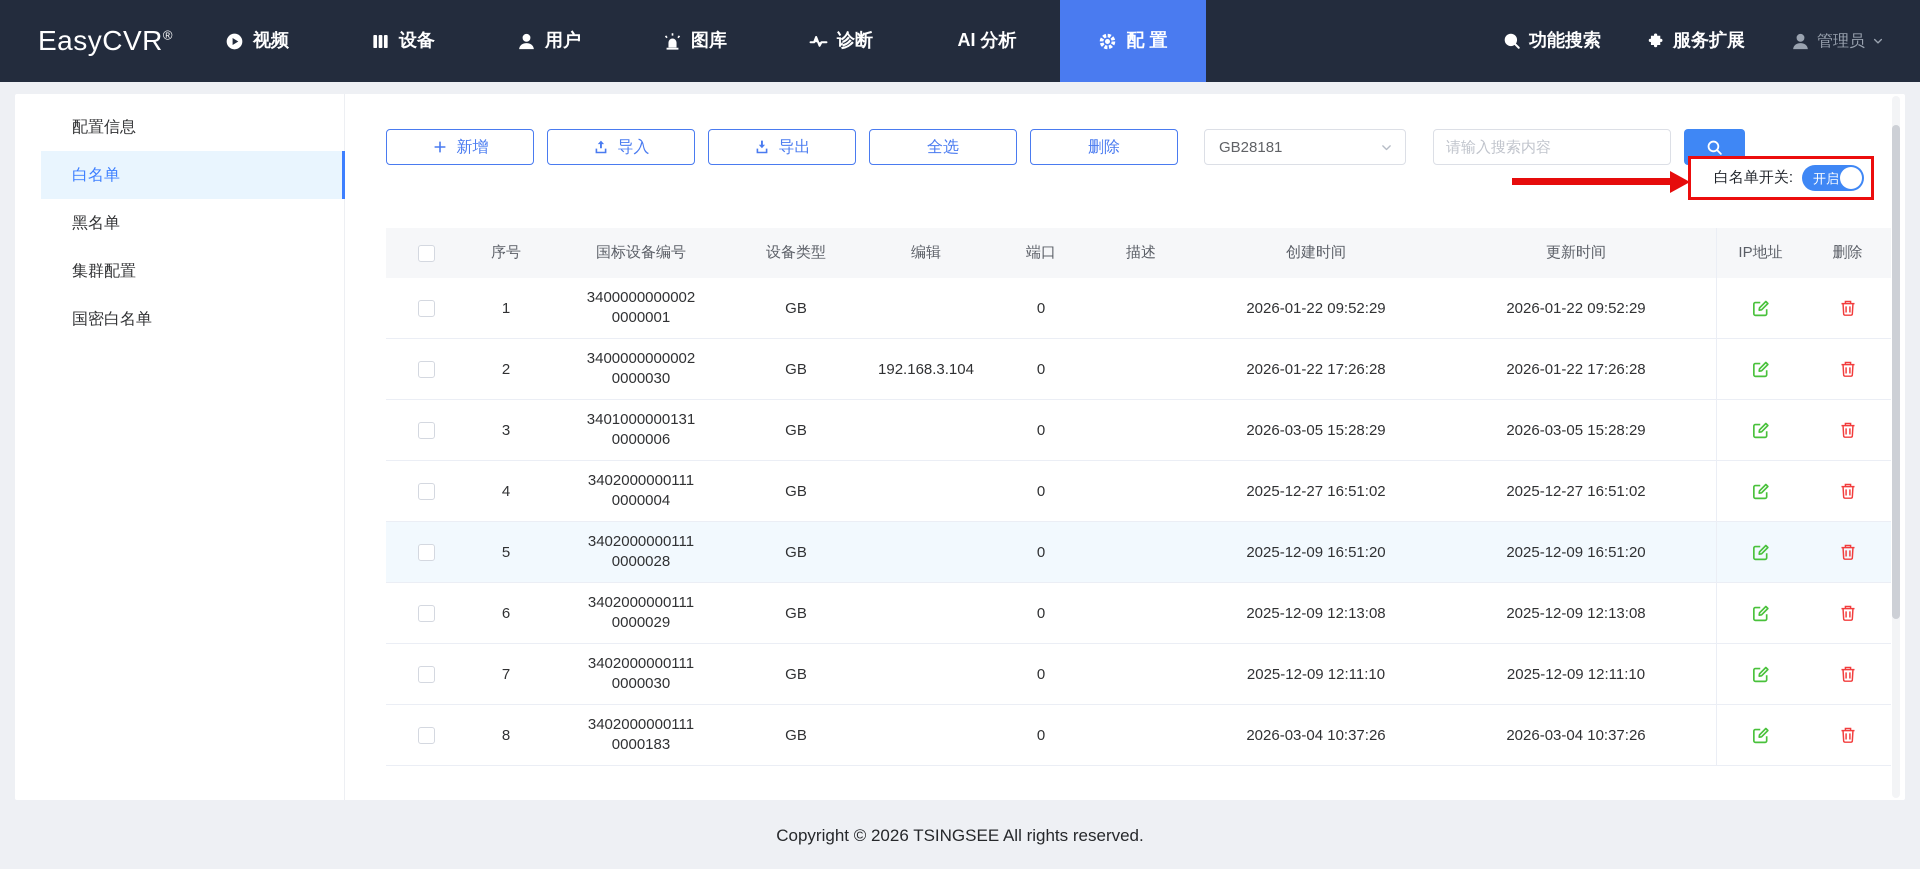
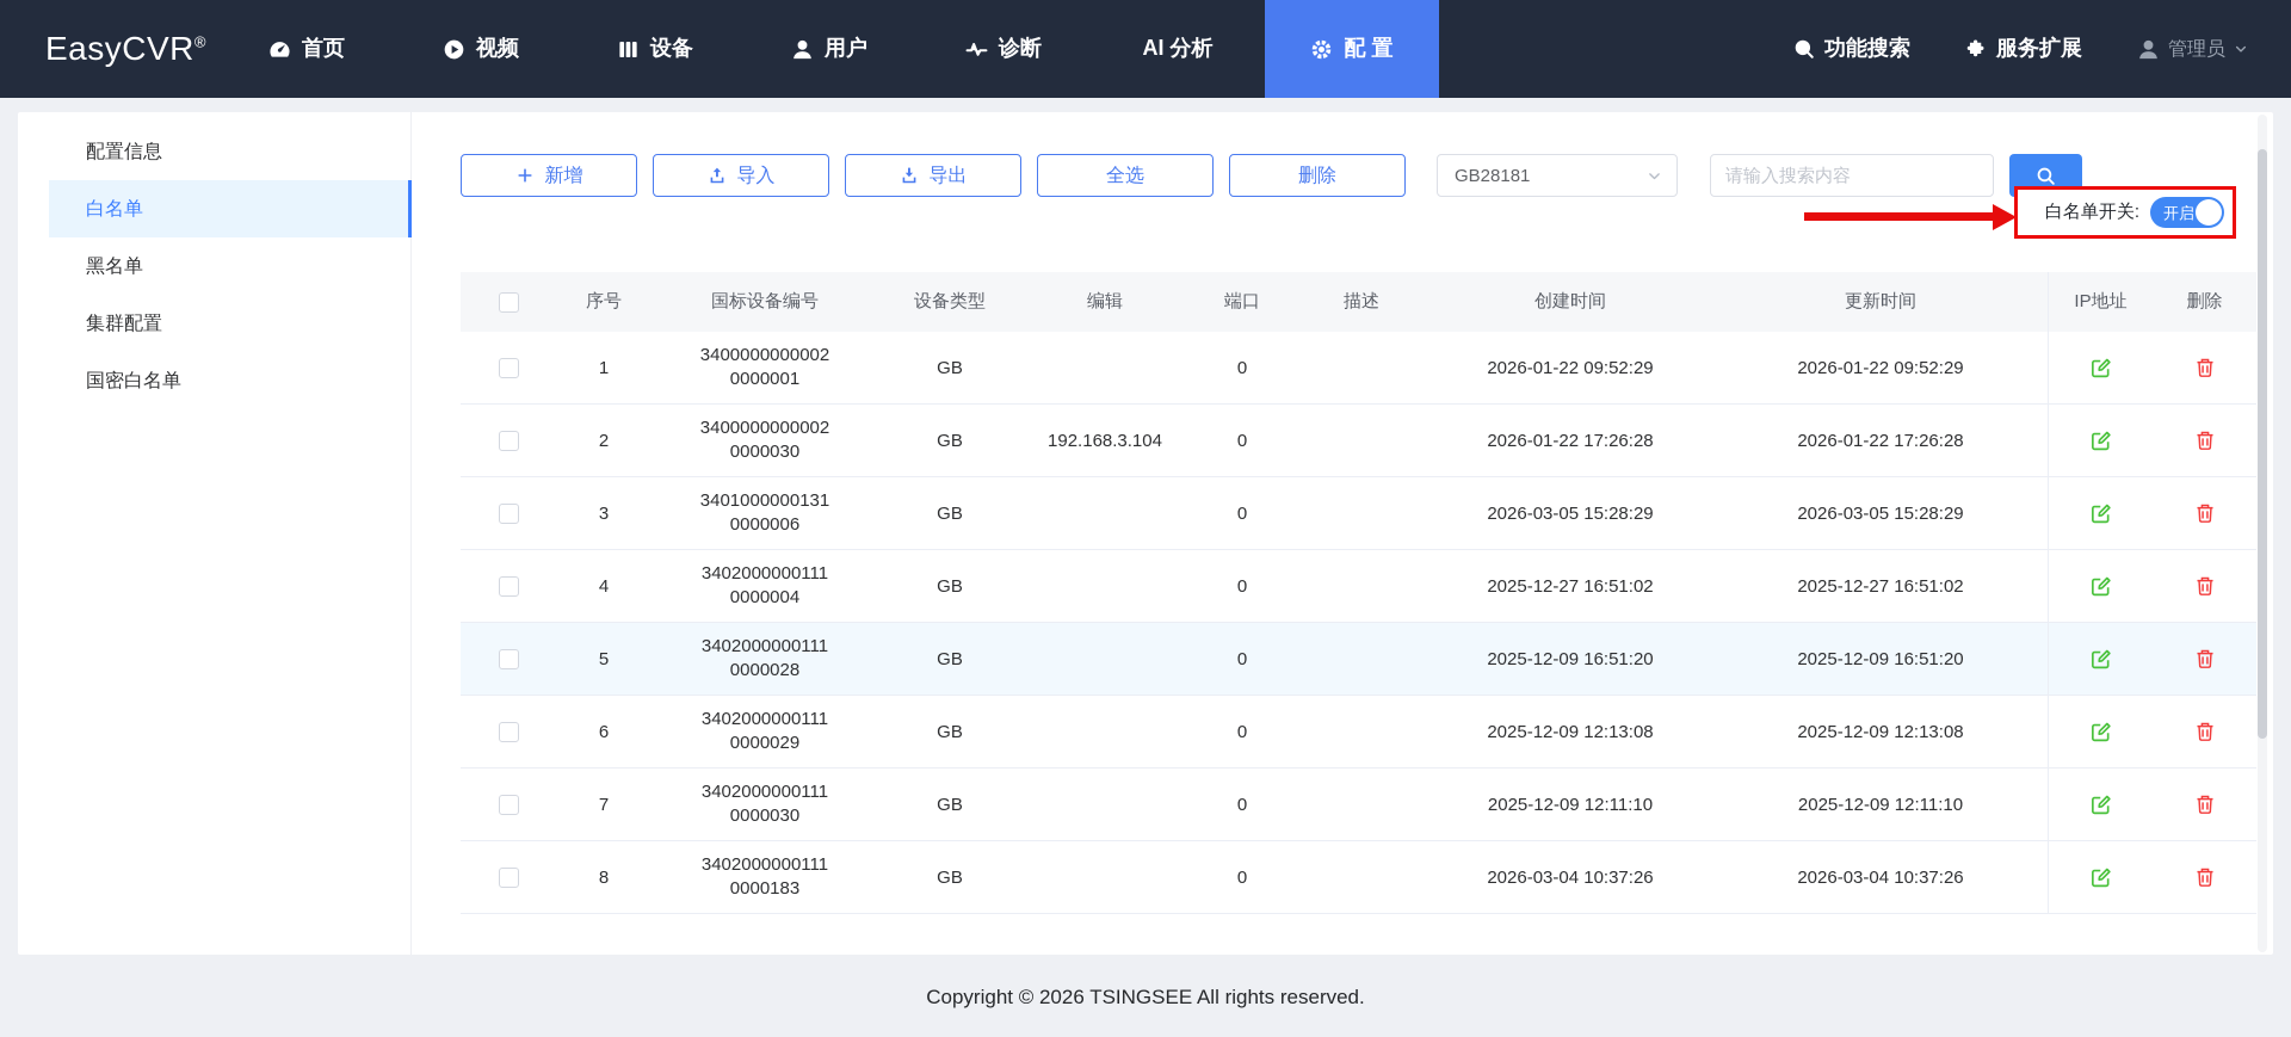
  EasyCVR®
+ 首页
  视频
  设备
  用户
- 图库
  诊断
  AI 分析
  配 置
  功能搜索
  服务扩展
  管理员
  配置信息
  白名单
  黑名单
  集群配置
  国密白名单
  新增
  导入
  导出
  全选
  删除
  GB28181
  请输入搜索内容
  白名单开关:
  开启
  序号
  国标设备编号
  设备类型
  编辑
  端口
  描述
  创建时间
  更新时间
  IP地址
  删除
  1
  3400000000002
  0000001
  GB
  0
  2026-01-22 09:52:29
  2026-01-22 09:52:29
  2
  3400000000002
  0000030
  GB
  192.168.3.104
  0
  2026-01-22 17:26:28
  2026-01-22 17:26:28
  3
  3401000000131
  0000006
  GB
  0
  2026-03-05 15:28:29
  2026-03-05 15:28:29
  4
  3402000000111
  0000004
  GB
  0
  2025-12-27 16:51:02
  2025-12-27 16:51:02
  5
  3402000000111
  0000028
  GB
  0
  2025-12-09 16:51:20
  2025-12-09 16:51:20
  6
  3402000000111
  0000029
  GB
  0
  2025-12-09 12:13:08
  2025-12-09 12:13:08
  7
  3402000000111
  0000030
  GB
  0
  2025-12-09 12:11:10
  2025-12-09 12:11:10
  8
  3402000000111
  0000183
  GB
  0
  2026-03-04 10:37:26
  2026-03-04 10:37:26
  Copyright © 2026 TSINGSEE All rights reserved.
